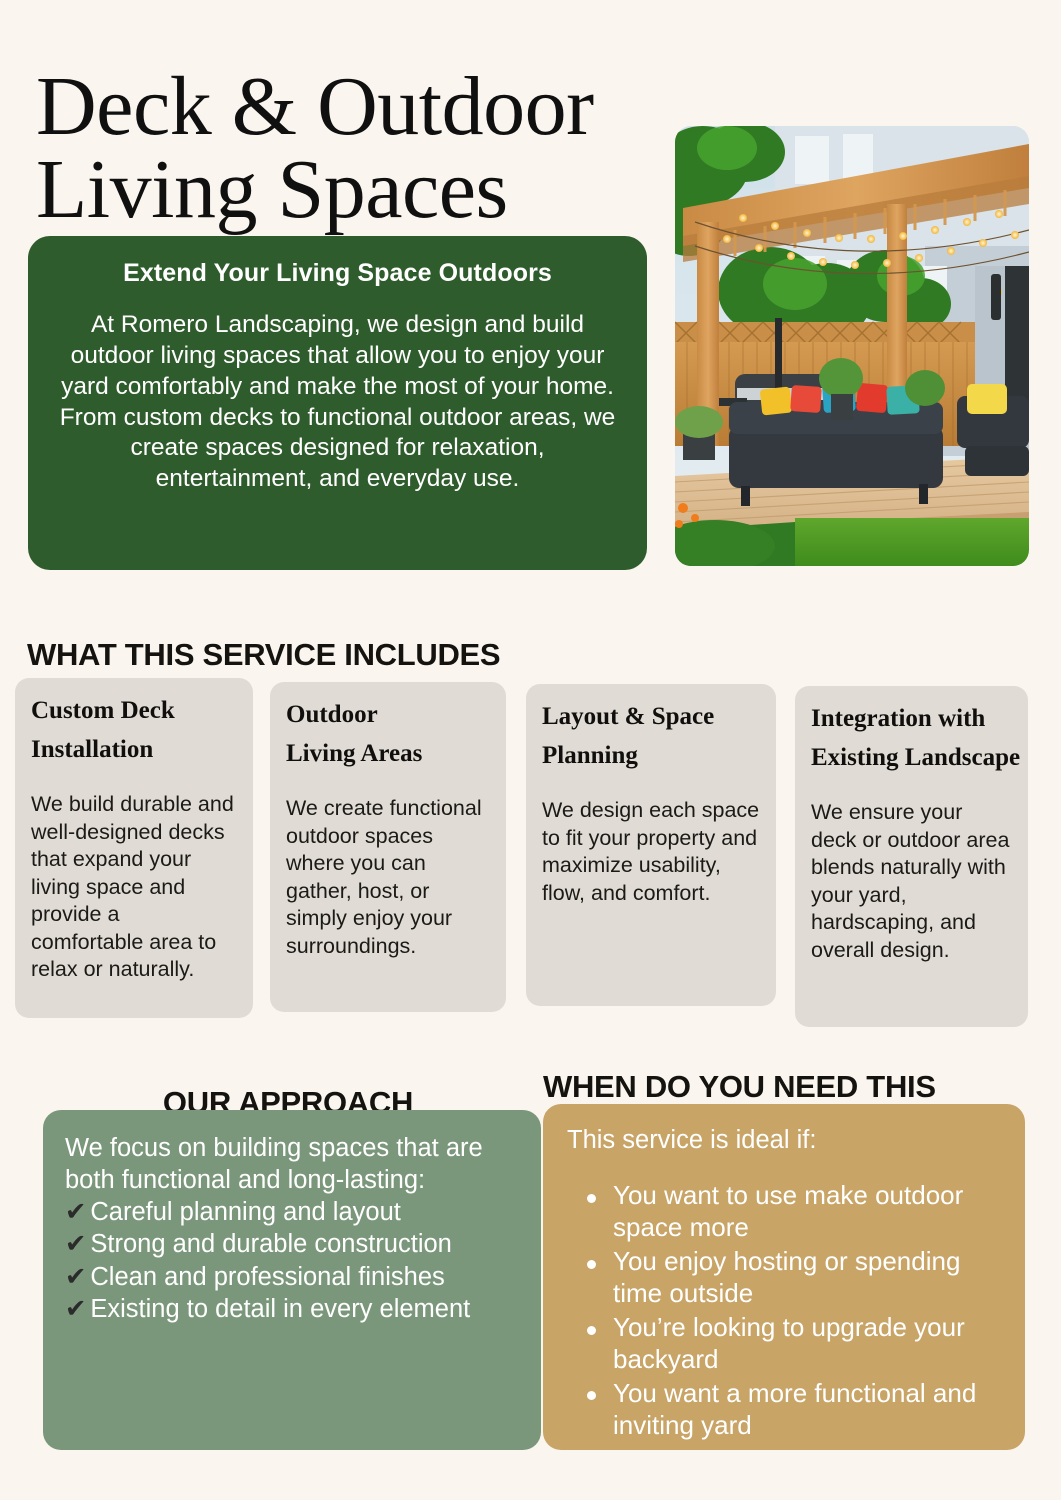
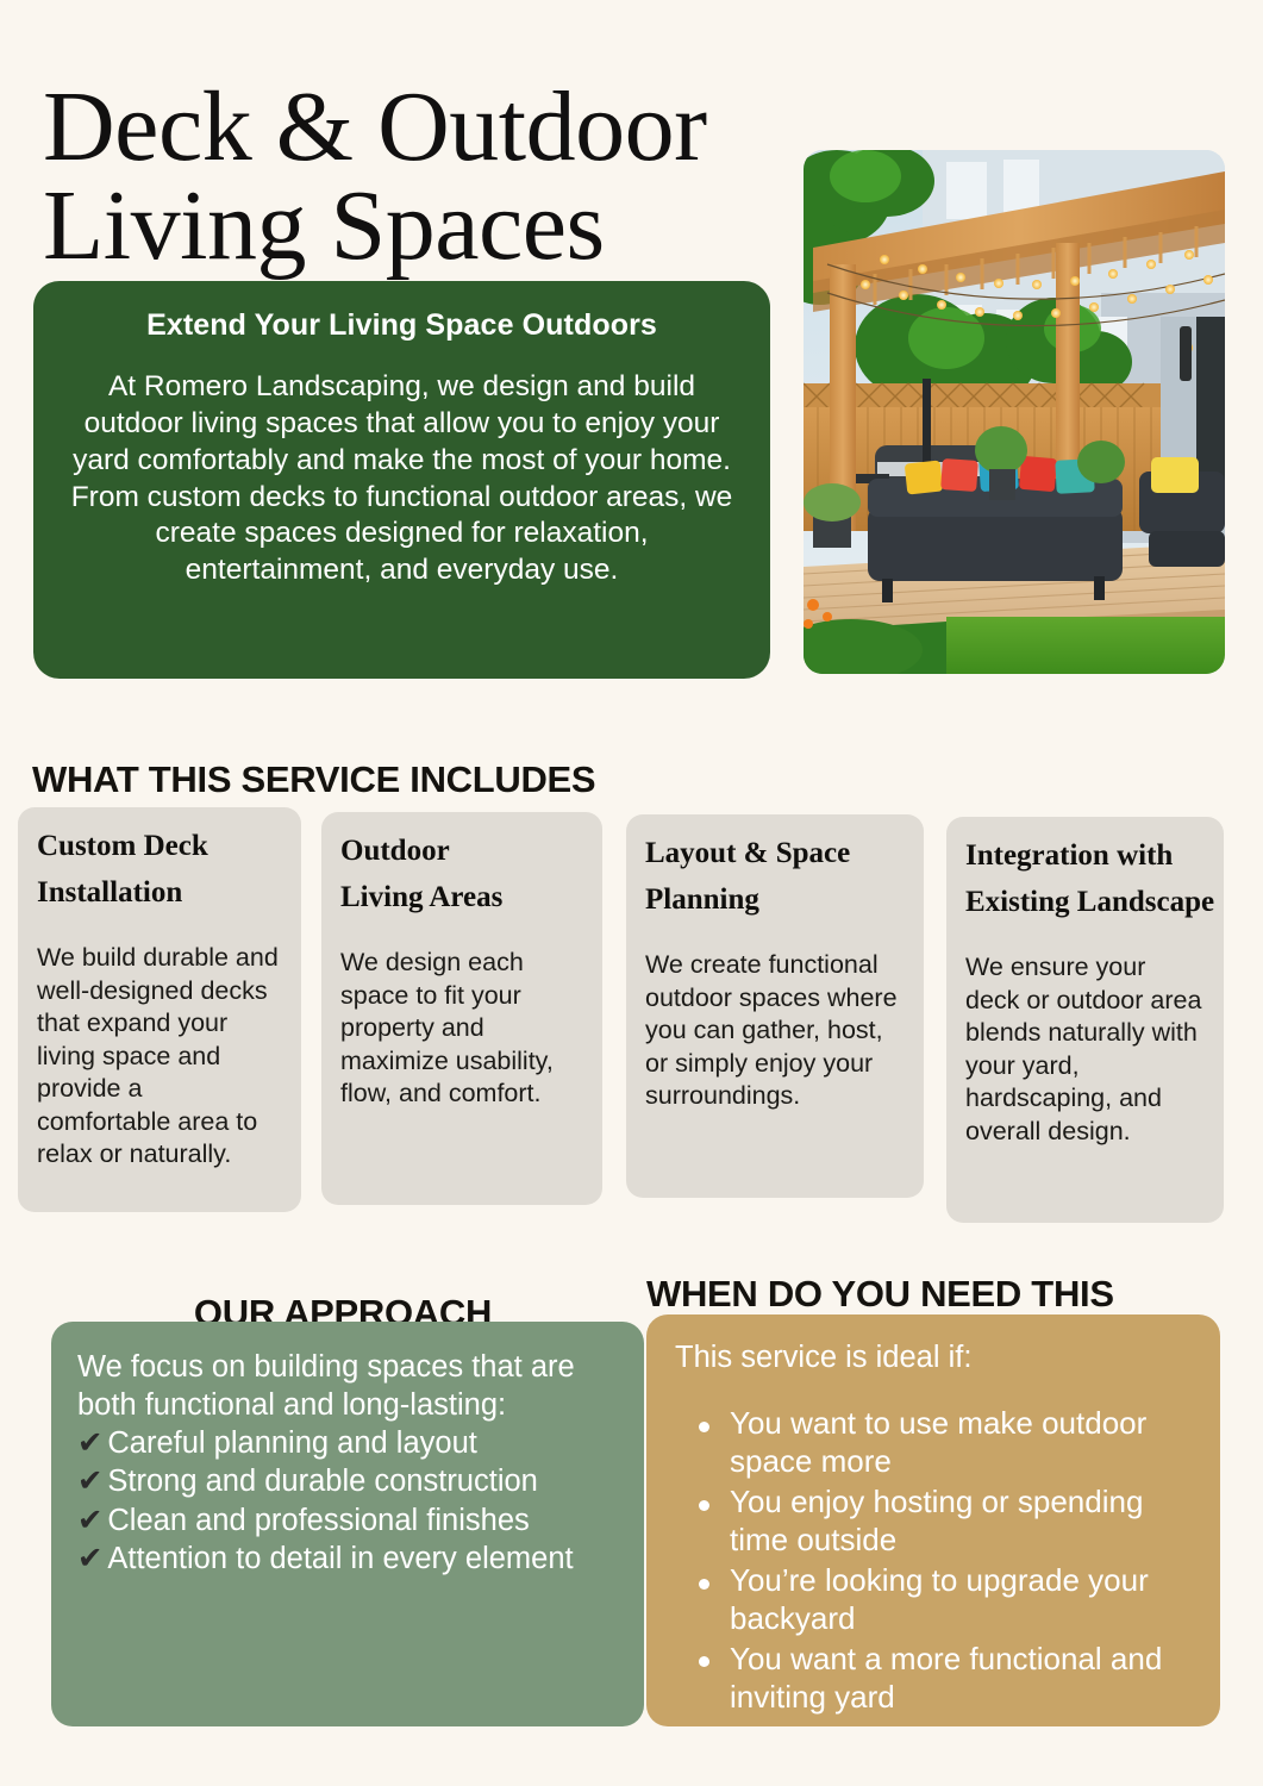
  Deck & Outdoor
  Living Spaces
  Extend Your Living Space Outdoors
  At Romero Landscaping, we design and build outdoor living spaces that allow you to enjoy your yard comfortably and make the most of your home.
  From custom decks to functional outdoor areas, we create spaces designed for relaxation, entertainment, and everyday use.
  WHAT THIS SERVICE INCLUDES
  Custom Deck
  Installation
  We build durable and well-designed decks that expand your living space and provide a comfortable area to relax or naturally.
  Outdoor
  Living Areas
- We create functional outdoor spaces where you can gather, host, or simply enjoy your surroundings.
+ We design each space to fit your property and maximize usability, flow, and comfort.
  Layout & Space
  Planning
- We design each space to fit your property and maximize usability, flow, and comfort.
+ We create functional outdoor spaces where you can gather, host, or simply enjoy your surroundings.
  Integration with
  Existing Landscape
  We ensure your deck or outdoor area blends naturally with your yard, hardscaping, and overall design.
  OUR APPROACH
  We focus on building spaces that are both functional and long-lasting:
  ✔ Careful planning and layout
  ✔ Strong and durable construction
  ✔ Clean and professional finishes
- ✔ Existing to detail in every element
+ ✔ Attention to detail in every element
  This service is ideal if:
  You want to use make outdoor space more
  You enjoy hosting or spending time outside
  You’re looking to upgrade your backyard
  You want a more functional and inviting yard
